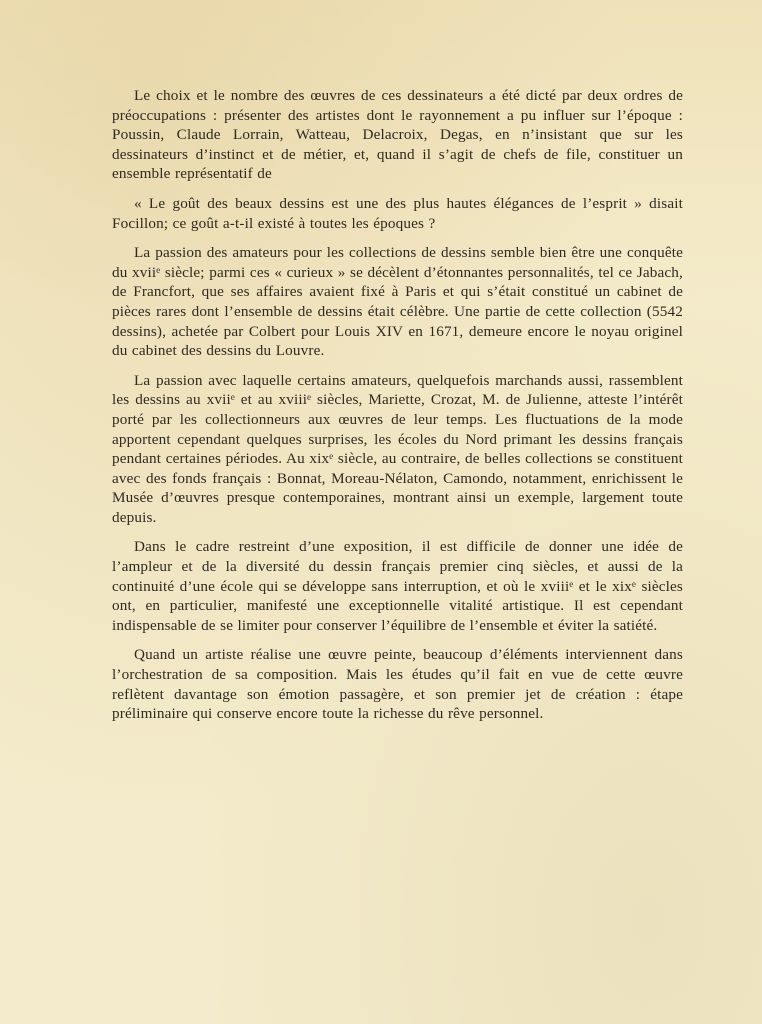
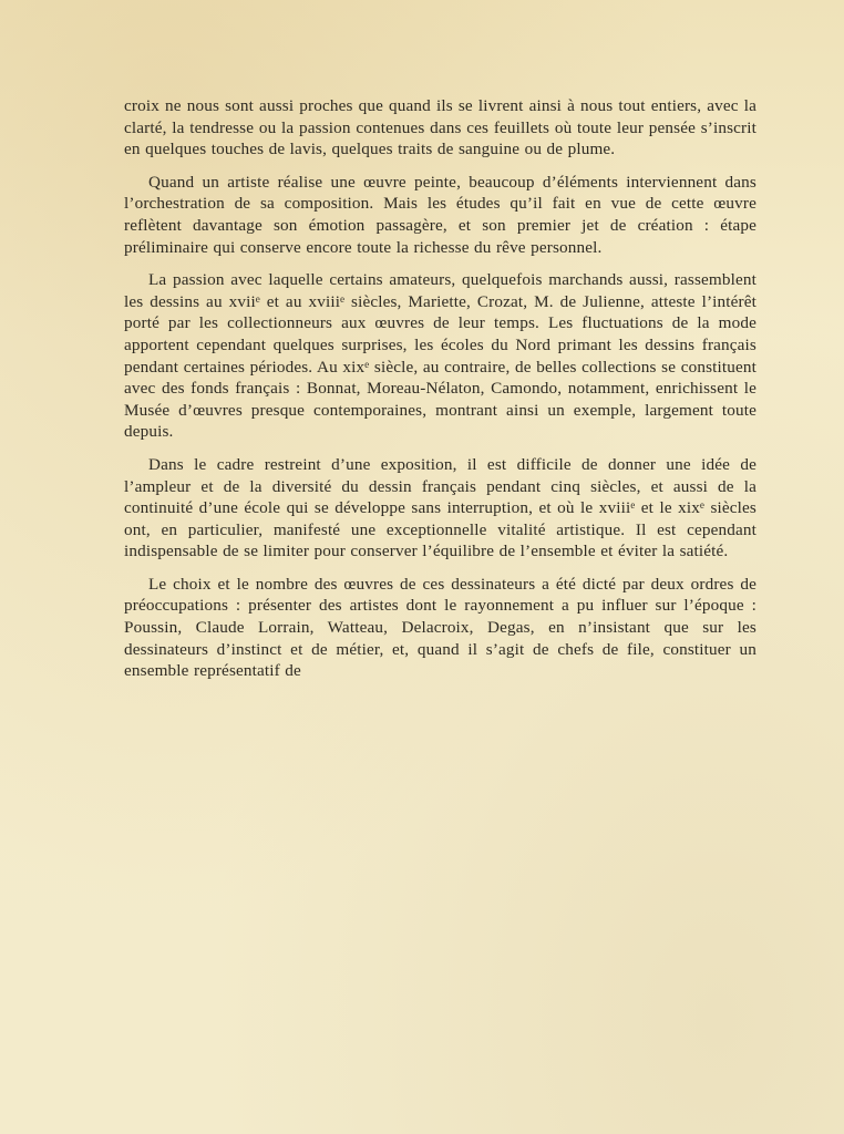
+ croix ne nous sont aussi proches que quand ils se livrent ainsi à nous tout entiers, avec la clarté, la tendresse ou la passion contenues dans ces feuillets où toute leur pensée s’inscrit en quelques touches de lavis, quelques traits de sanguine ou de plume.
- Le choix et le nombre des œuvres de ces dessinateurs a été dicté par deux ordres de préoccupations : présenter des artistes dont le rayonnement a pu influer sur l’époque : Poussin, Claude Lorrain, Watteau, Delacroix, Degas, en n’insistant que sur les dessinateurs d’instinct et de métier, et, quand il s’agit de chefs de file, constituer un ensemble représentatif de
+ Quand un artiste réalise une œuvre peinte, beaucoup d’éléments interviennent dans l’orchestration de sa composition. Mais les études qu’il fait en vue de cette œuvre reflètent davantage son émotion passagère, et son premier jet de création : étape préliminaire qui conserve encore toute la richesse du rêve personnel.
- « Le goût des beaux dessins est une des plus hautes élégances de l’esprit » disait Focillon; ce goût a-t-il existé à toutes les époques ?
- La passion des amateurs pour les collections de dessins semble bien être une conquête du xviiᵉ siècle; parmi ces « curieux » se décèlent d’étonnantes personnalités, tel ce Jabach, de Francfort, que ses affaires avaient fixé à Paris et qui s’était constitué un cabinet de pièces rares dont l’ensemble de dessins était célèbre. Une partie de cette collection (5542 dessins), achetée par Colbert pour Louis XIV en 1671, demeure encore le noyau originel du cabinet des dessins du Louvre.
  La passion avec laquelle certains amateurs, quelquefois marchands aussi, rassemblent les dessins au xviiᵉ et au xviiiᵉ siècles, Mariette, Crozat, M. de Julienne, atteste l’intérêt porté par les collectionneurs aux œuvres de leur temps. Les fluctuations de la mode apportent cependant quelques surprises, les écoles du Nord primant les dessins français pendant certaines périodes. Au xixᵉ siècle, au contraire, de belles collections se constituent avec des fonds français : Bonnat, Moreau-Nélaton, Camondo, notamment, enrichissent le Musée d’œuvres presque contemporaines, montrant ainsi un exemple, largement toute depuis.
- Dans le cadre restreint d’une exposition, il est difficile de donner une idée de l’ampleur et de la diversité du dessin français premier cinq siècles, et aussi de la continuité d’une école qui se développe sans interruption, et où le xviiiᵉ et le xixᵉ siècles ont, en particulier, manifesté une exceptionnelle vitalité artistique. Il est cependant indispensable de se limiter pour conserver l’équilibre de l’ensemble et éviter la satiété.
+ Dans le cadre restreint d’une exposition, il est difficile de donner une idée de l’ampleur et de la diversité du dessin français pendant cinq siècles, et aussi de la continuité d’une école qui se développe sans interruption, et où le xviiiᵉ et le xixᵉ siècles ont, en particulier, manifesté une exceptionnelle vitalité artistique. Il est cependant indispensable de se limiter pour conserver l’équilibre de l’ensemble et éviter la satiété.
- Quand un artiste réalise une œuvre peinte, beaucoup d’éléments interviennent dans l’orchestration de sa composition. Mais les études qu’il fait en vue de cette œuvre reflètent davantage son émotion passagère, et son premier jet de création : étape préliminaire qui conserve encore toute la richesse du rêve personnel.
+ Le choix et le nombre des œuvres de ces dessinateurs a été dicté par deux ordres de préoccupations : présenter des artistes dont le rayonnement a pu influer sur l’époque : Poussin, Claude Lorrain, Watteau, Delacroix, Degas, en n’insistant que sur les dessinateurs d’instinct et de métier, et, quand il s’agit de chefs de file, constituer un ensemble représentatif de
